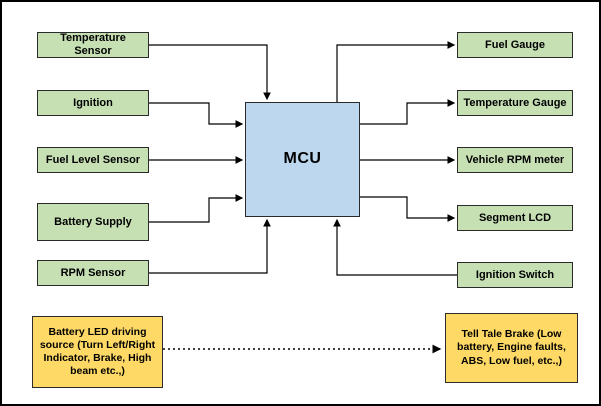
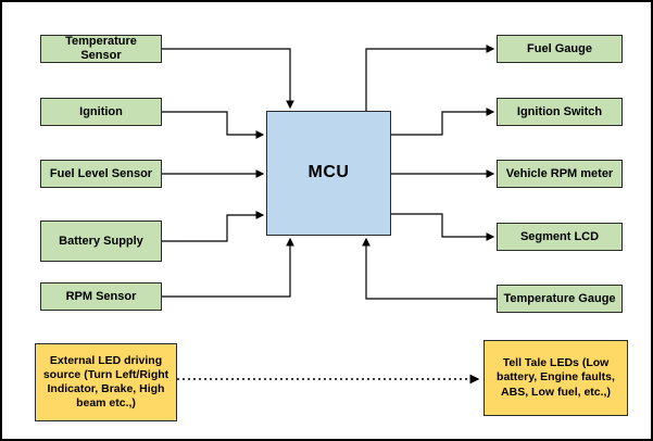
  Temperature Sensor
  Ignition
  Fuel Level Sensor
  Battery Supply
  RPM Sensor
  MCU
  Fuel Gauge
- Temperature Gauge
+ Ignition Switch
  Vehicle RPM meter
  Segment LCD
- Ignition Switch
+ Temperature Gauge
- Battery LED driving source (Turn Left/Right Indicator, Brake, High beam etc.,)
+ External LED driving source (Turn Left/Right Indicator, Brake, High beam etc.,)
- Tell Tale Brake (Low battery, Engine faults, ABS, Low fuel, etc.,)
+ Tell Tale LEDs (Low battery, Engine faults, ABS, Low fuel, etc.,)
